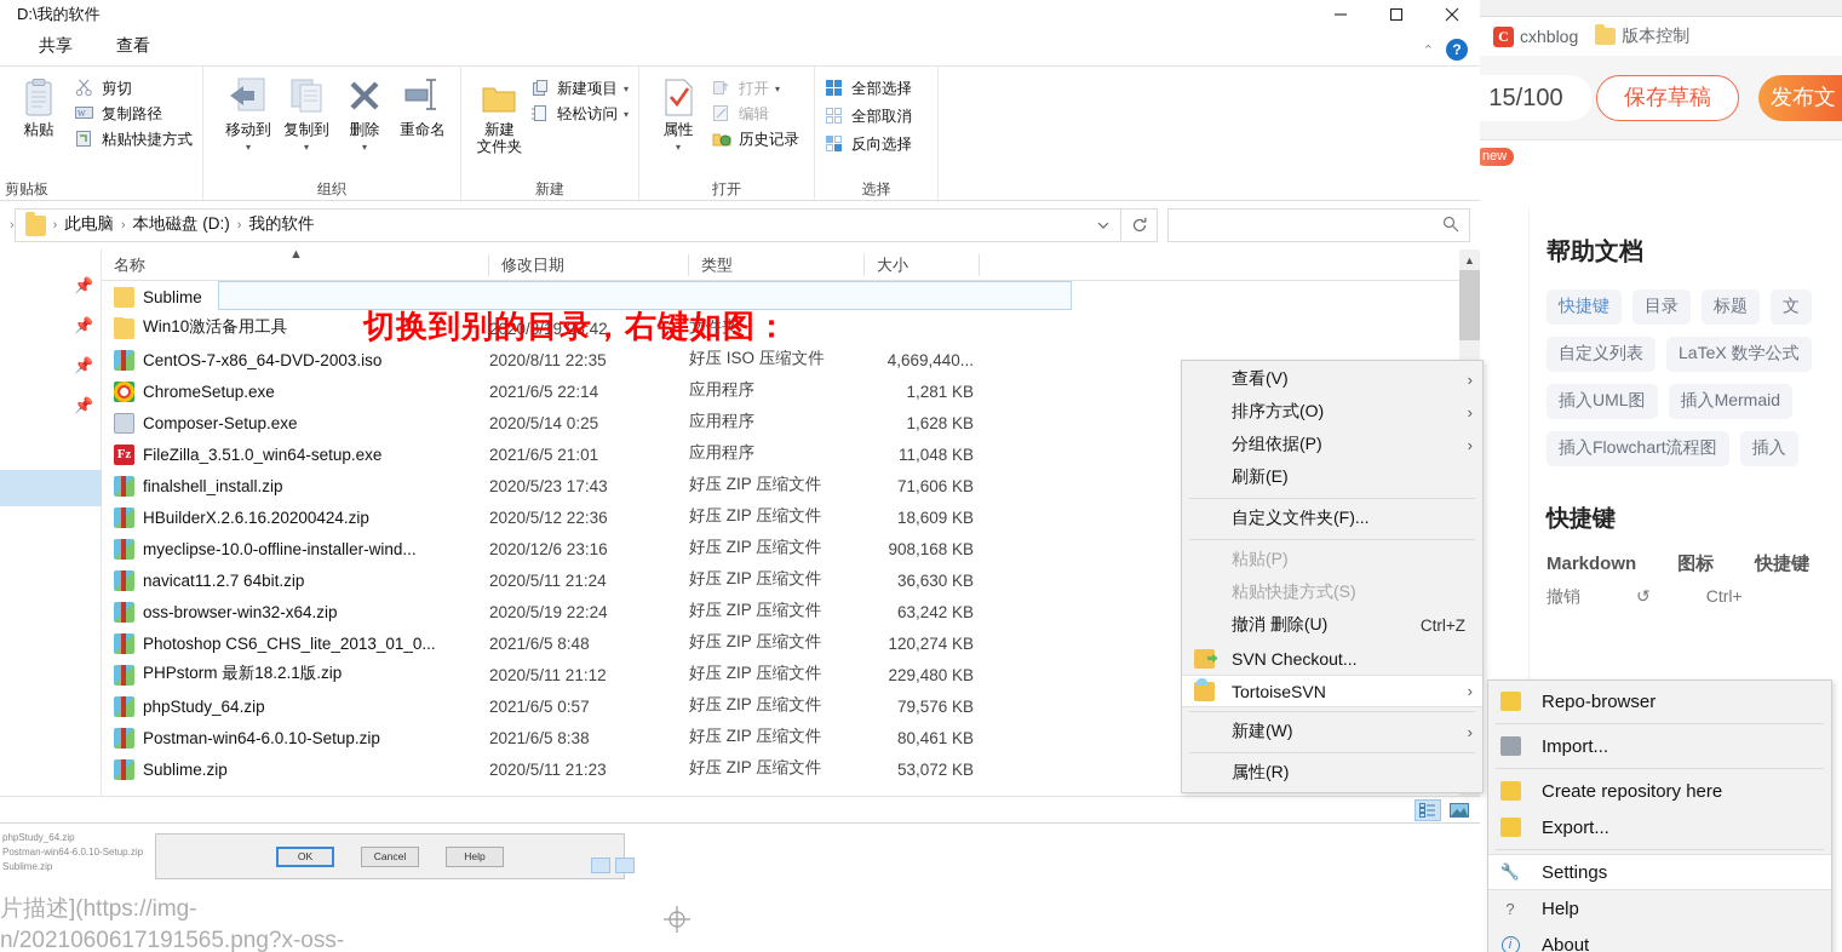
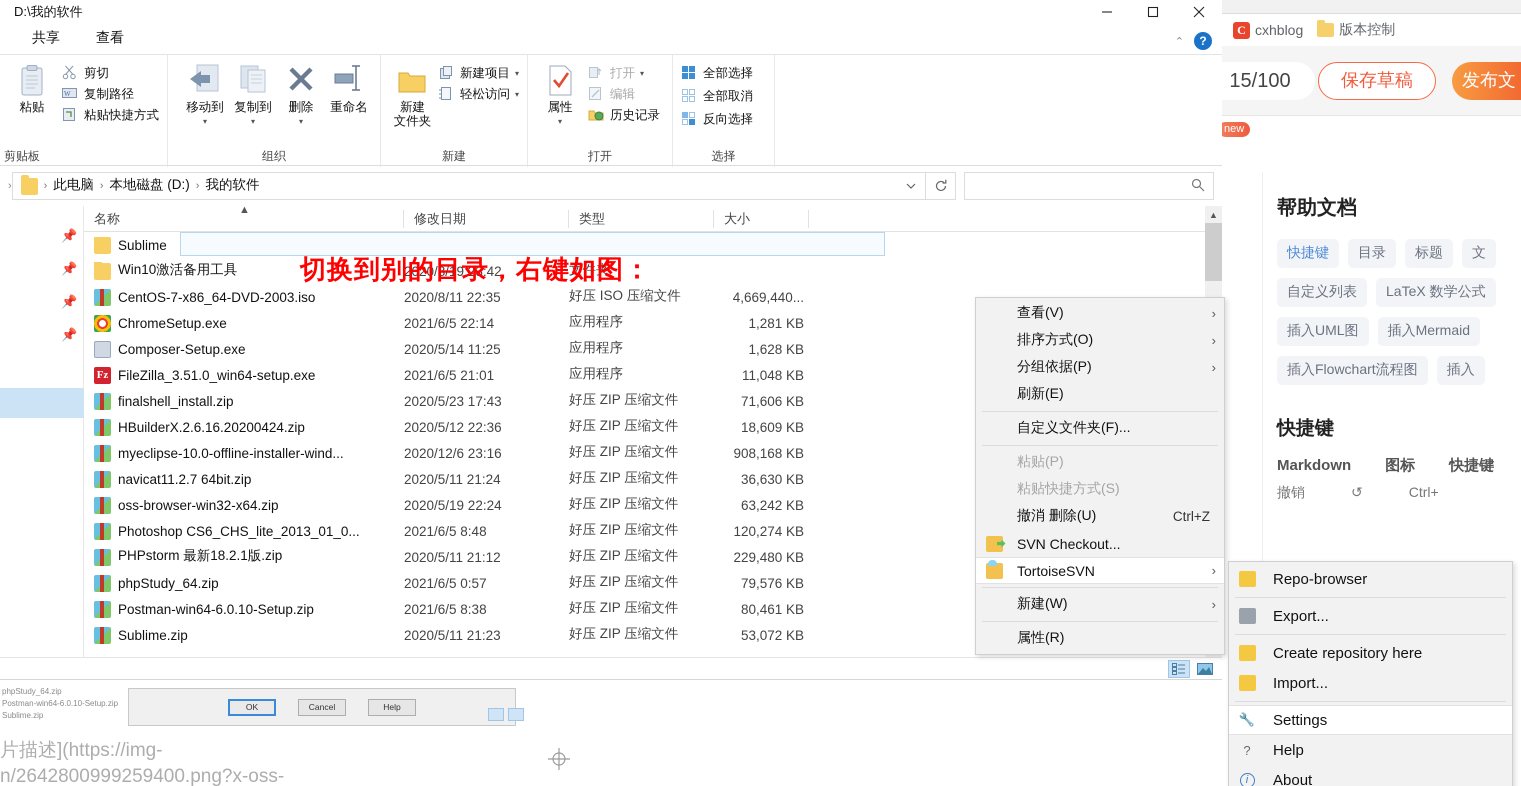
  C
  cxhblog
  版本控制
  15/100
  保存草稿
  发布文
  new
  帮助文档
  快捷键
  目录
  标题
  文
  自定义列表
  LaTeX 数学公式
  插入UML图
  插入Mermaid
  插入Flowchart流程图
  插入
  快捷键
  Markdown
  图标
  快捷键
  撤销
  ↺
  Ctrl+
  片描述](https://img-
- n/2021060617191565.png?x-oss-
+ n/2642800999259400.png?x-oss-
  phpStudy_64.zip
  Postman-win64-6.0.10-Setup.zip
  Sublime.zip
  OK
  Cancel
  Help
  D:\我的软件
  共享
  查看
  ⌃
  ?
  粘贴
  剪切
  W
  复制路径
  粘贴快捷方式
  剪贴板
  移动到
  ▾
  复制到
  ▾
  删除
  ▾
  重命名
  组织
  新建
  文件夹
  新建项目
  ▾
  轻松访问
  ▾
  新建
  属性
  ▾
  打开
  ▾
  编辑
  历史记录
  打开
  全部选择
  全部取消
  反向选择
  选择
  ›
  ›
  此电脑
  ›
  本地磁盘 (D:)
  ›
  我的软件
  📌
  📌
  📌
  📌
  名称
  ▲
  修改日期
  类型
  大小
  Sublime
  Win10激活备用工具
  2020/8/19 23:42
  文件夹
  CentOS-7-x86_64-DVD-2003.iso
  2020/8/11 22:35
  好压 ISO 压缩文件
  4,669,440...
  ChromeSetup.exe
  2021/6/5 22:14
  应用程序
  1,281 KB
  Composer-Setup.exe
- 2020/5/14 0:25
+ 2020/5/14 11:25
  应用程序
  1,628 KB
  Fz
  FileZilla_3.51.0_win64-setup.exe
  2021/6/5 21:01
  应用程序
  11,048 KB
  finalshell_install.zip
  2020/5/23 17:43
  好压 ZIP 压缩文件
  71,606 KB
  HBuilderX.2.6.16.20200424.zip
  2020/5/12 22:36
  好压 ZIP 压缩文件
  18,609 KB
  myeclipse-10.0-offline-installer-wind...
  2020/12/6 23:16
  好压 ZIP 压缩文件
  908,168 KB
  navicat11.2.7 64bit.zip
  2020/5/11 21:24
  好压 ZIP 压缩文件
  36,630 KB
  oss-browser-win32-x64.zip
  2020/5/19 22:24
  好压 ZIP 压缩文件
  63,242 KB
  Photoshop CS6_CHS_lite_2013_01_0...
  2021/6/5 8:48
  好压 ZIP 压缩文件
  120,274 KB
  PHPstorm 最新18.2.1版.zip
  2020/5/11 21:12
  好压 ZIP 压缩文件
  229,480 KB
  phpStudy_64.zip
  2021/6/5 0:57
  好压 ZIP 压缩文件
  79,576 KB
  Postman-win64-6.0.10-Setup.zip
  2021/6/5 8:38
  好压 ZIP 压缩文件
  80,461 KB
  Sublime.zip
  2020/5/11 21:23
  好压 ZIP 压缩文件
  53,072 KB
  ▲
  切换到别的目录，右键如图：
  查看(V)
  ›
  排序方式(O)
  ›
  分组依据(P)
  ›
  刷新(E)
  自定义文件夹(F)...
  粘贴(P)
  粘贴快捷方式(S)
  撤消 删除(U)
  Ctrl+Z
  SVN Checkout...
  TortoiseSVN
  ›
  新建(W)
  ›
  属性(R)
  Repo-browser
- Import...
+ Export...
  Create repository here
- Export...
+ Import...
  🔧
  Settings
  ?
  Help
  i
  About
